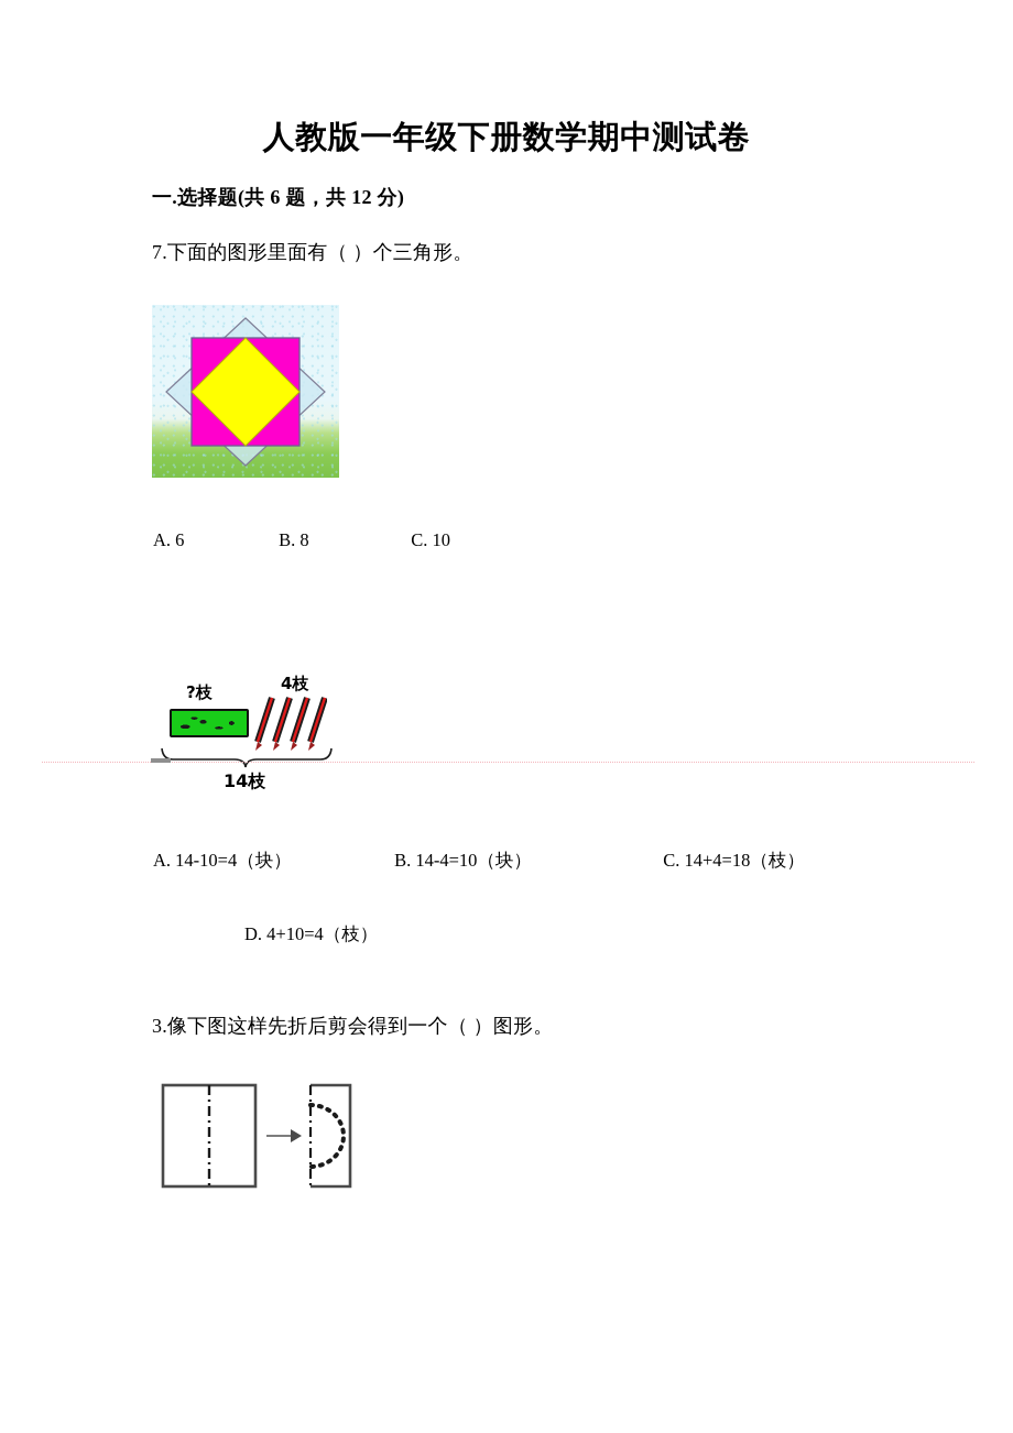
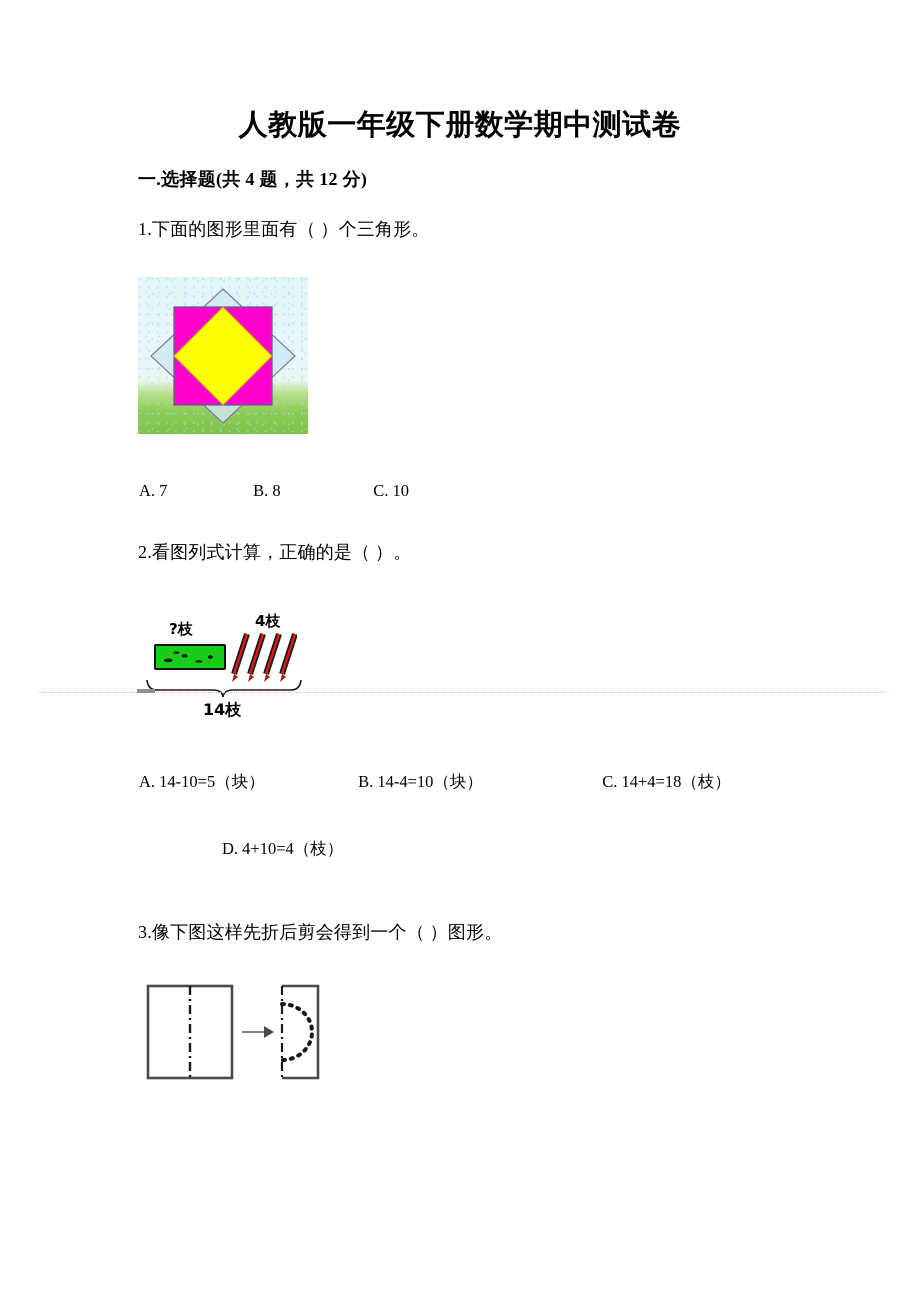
  人教版一年级下册数学期中测试卷
- 一.选择题(共 6 题，共 12 分)
+ 一.选择题(共 4 题，共 12 分)
- 7.下面的图形里面有（ ）个三角形。
+ 1.下面的图形里面有（ ）个三角形。
- A. 6 B. 8 C. 10
+ A. 7 B. 8 C. 10
+ 2.看图列式计算，正确的是（ ）。
  ?枝
  4枝
  14枝
- A. 14-10=4（块） B. 14-4=10（块） C. 14+4=18（枝）
+ A. 14-10=5（块） B. 14-4=10（块） C. 14+4=18（枝）
  D. 4+10=4（枝）
  3.像下图这样先折后剪会得到一个（ ）图形。
